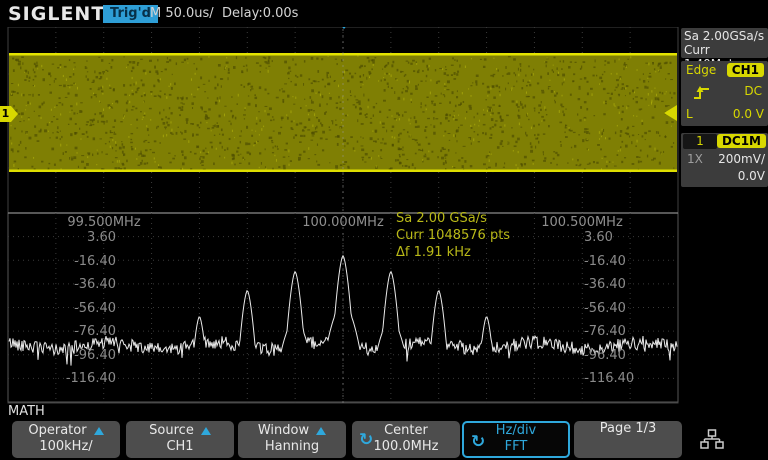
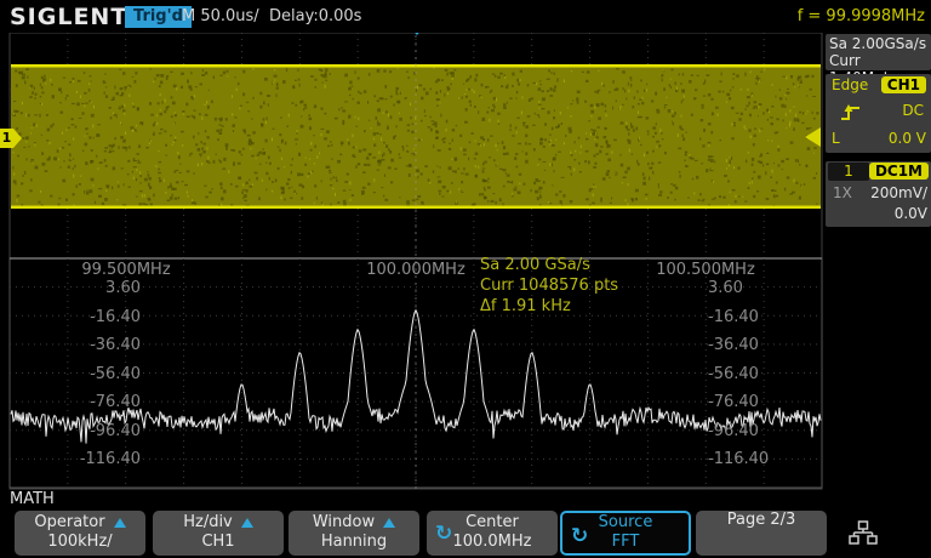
  SIGLENT
  Trig'd
  M 50.0us/
  Delay:0.00s
+ f = 99.9998MHz
  1
  99.500MHz
  100.000MHz
  100.500MHz
  3.60
  -16.40
  -36.40
  -56.40
  -76.40
  -96.40
  -116.40
  3.60
  -16.40
  -36.40
  -56.40
  -76.40
  -96.40
  -116.40
  Sa 2.00 GSa/s
  Curr 1048576 pts
  Δf 1.91 kHz
  Sa 2.00GSa/s
  Edge
  CH1
  DC
  L
  0.0 V
  1
  DC1M
  1X
  200mV/
  0.0V
  MATH
  Operator
  100kHz/
- Source
+ Hz/div
  CH1
  Window
  Hanning
  ↻
  Center
  100.0MHz
  ↻
- Hz/div
+ Source
  FFT
- Page 1/3
+ Page 2/3
